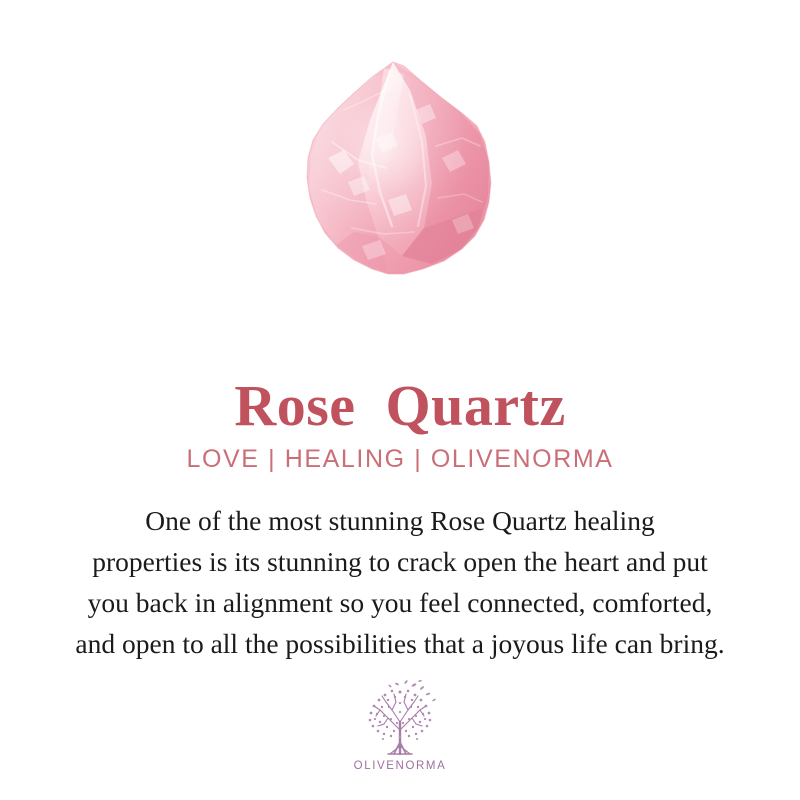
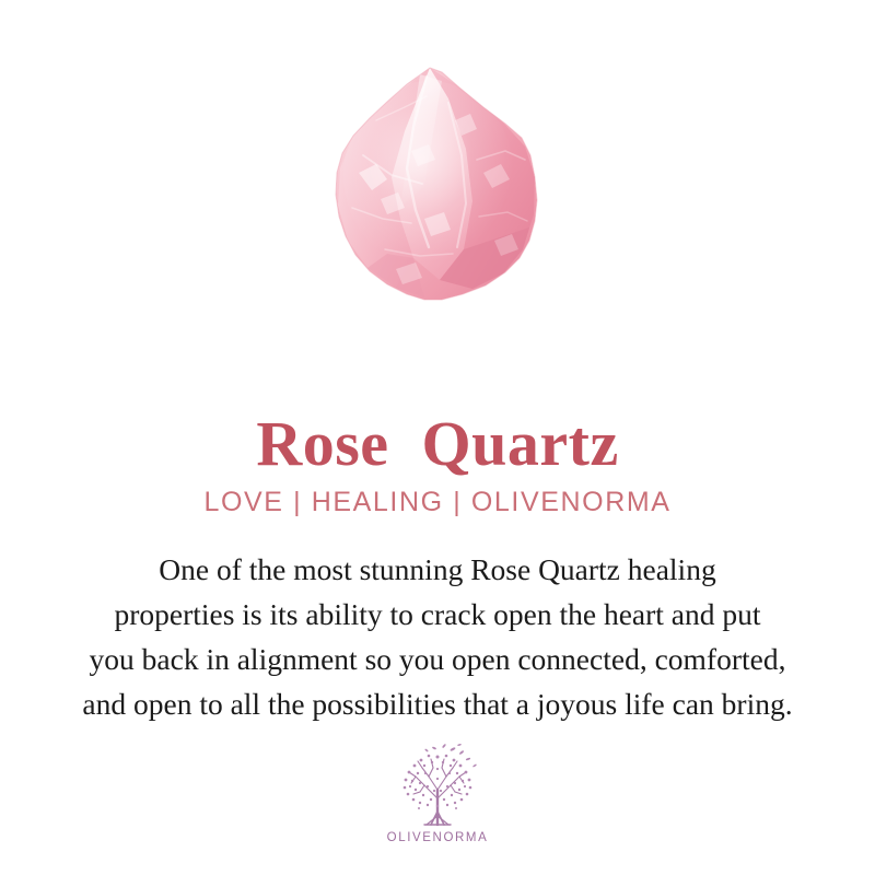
  Rose Quartz
  LOVE | HEALING | OLIVENORMA
  One of the most stunning Rose Quartz healing
- properties is its stunning to crack open the heart and put
+ properties is its ability to crack open the heart and put
- you back in alignment so you feel connected, comforted,
+ you back in alignment so you open connected, comforted,
  and open to all the possibilities that a joyous life can bring.
  OLIVENORMA
